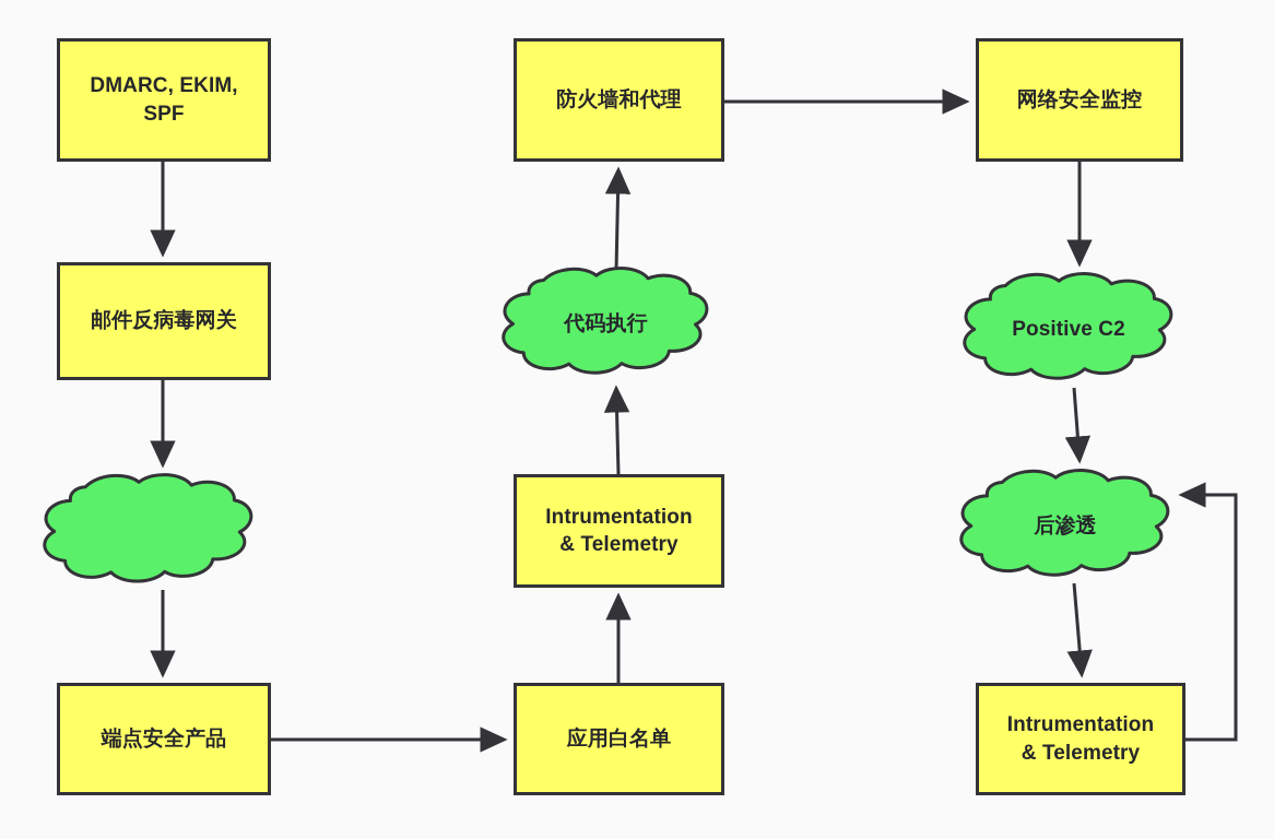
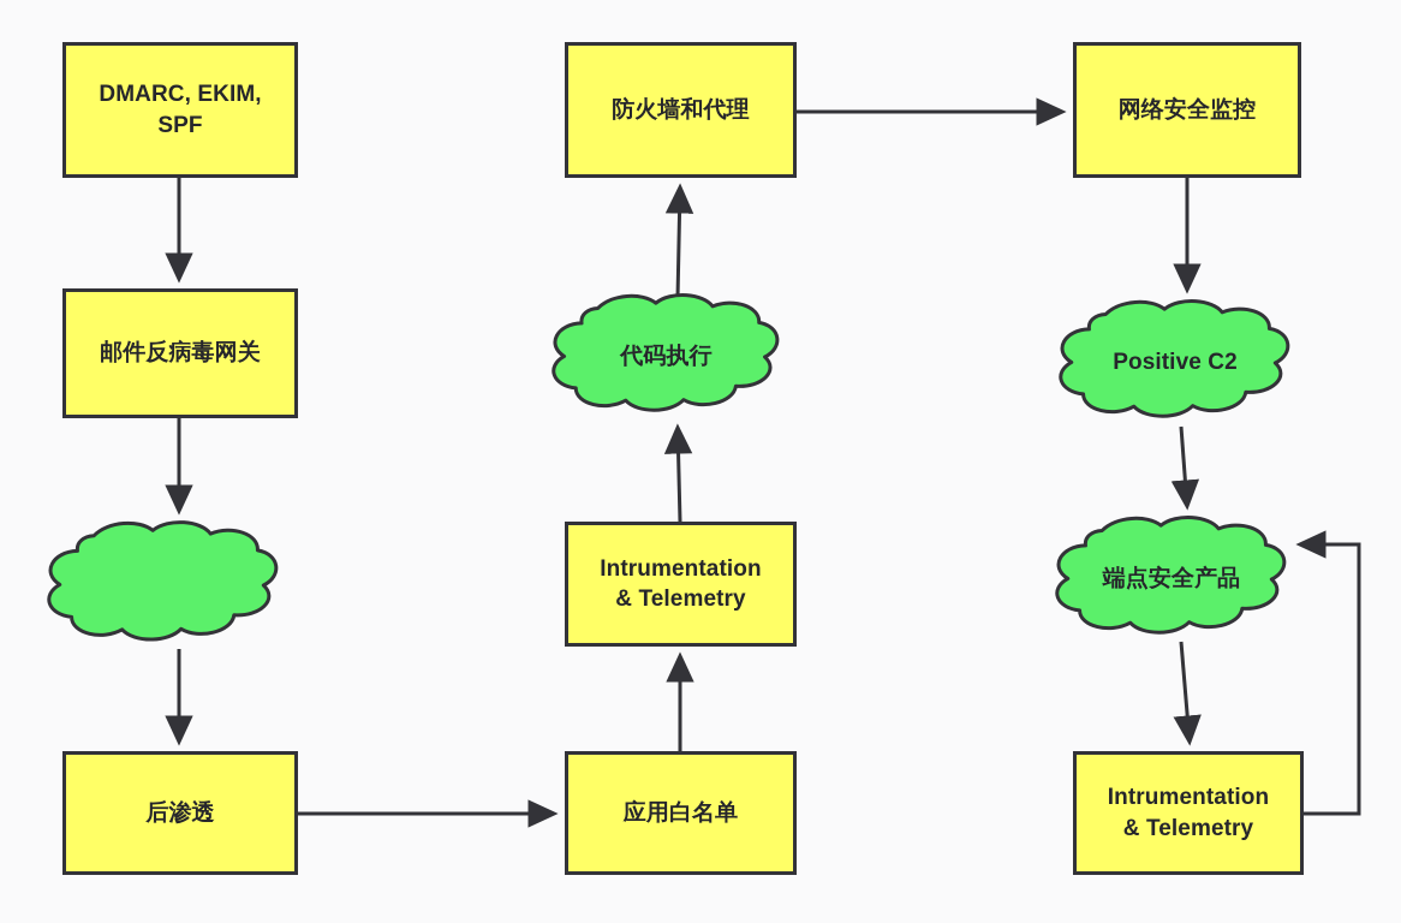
  DMARC, EKIM,
  SPF
  邮件反病毒网关
- 端点安全产品
+ 后渗透
  防火墙和代理
  代码执行
  Intrumentation
  & Telemetry
  应用白名单
  网络安全监控
  Positive C2
- 后渗透
+ 端点安全产品
  Intrumentation
  & Telemetry
